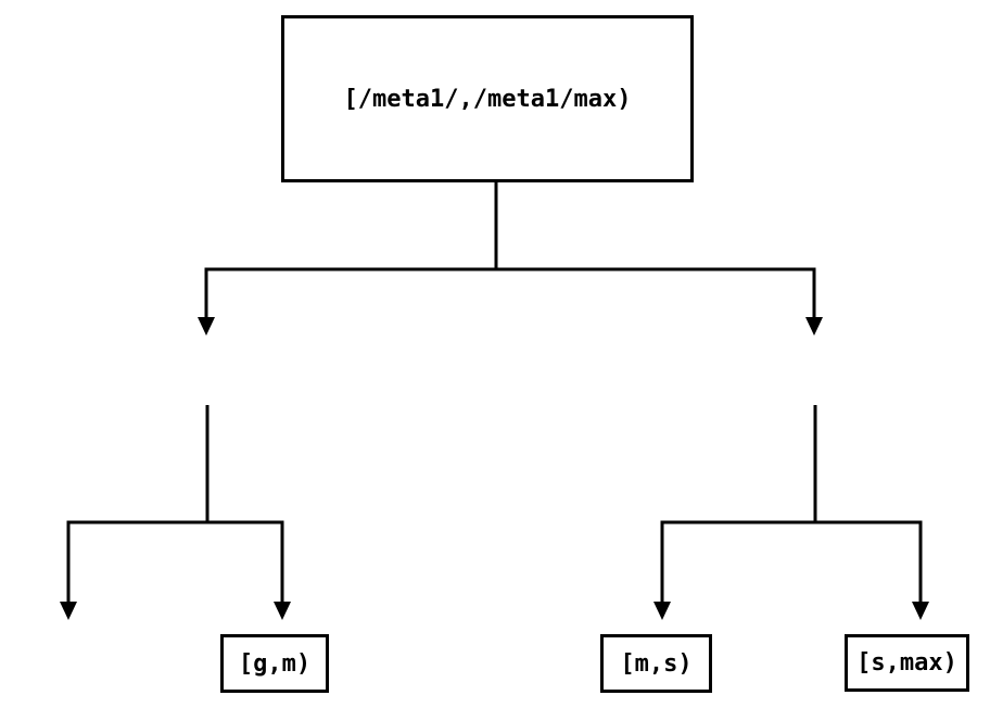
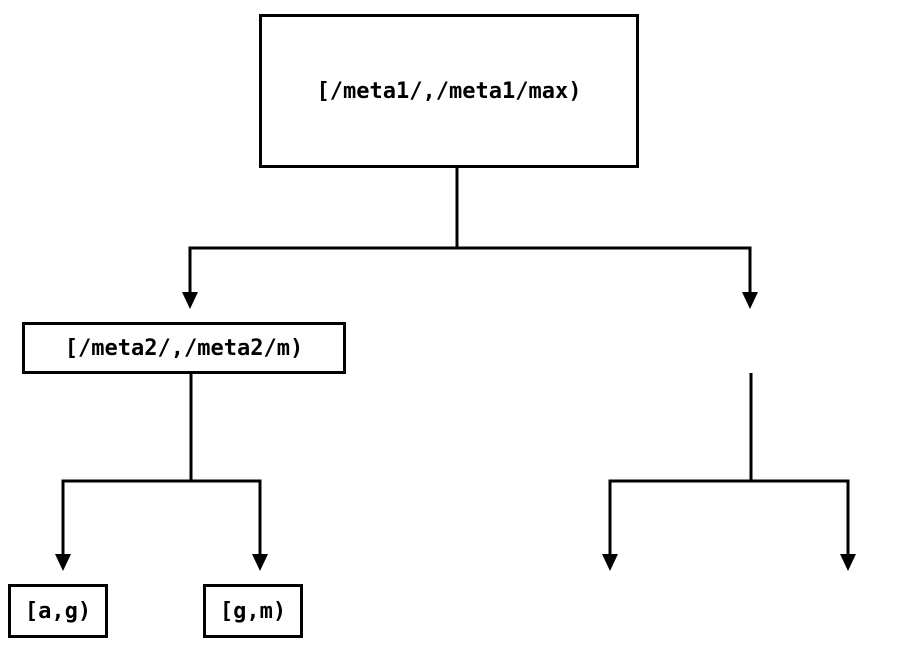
  [/meta1/,/meta1/max)
+ [/meta2/,/meta2/m)
+ [a,g)
  [g,m)
- [m,s)
- [s,max)
